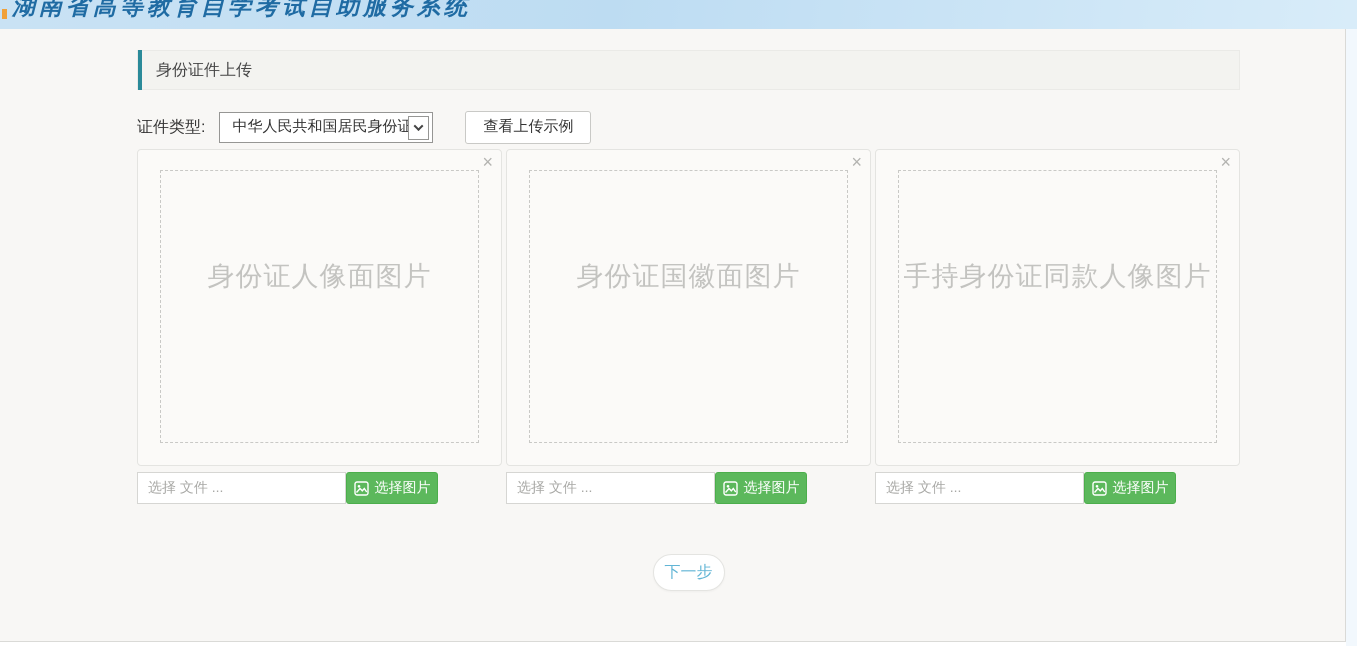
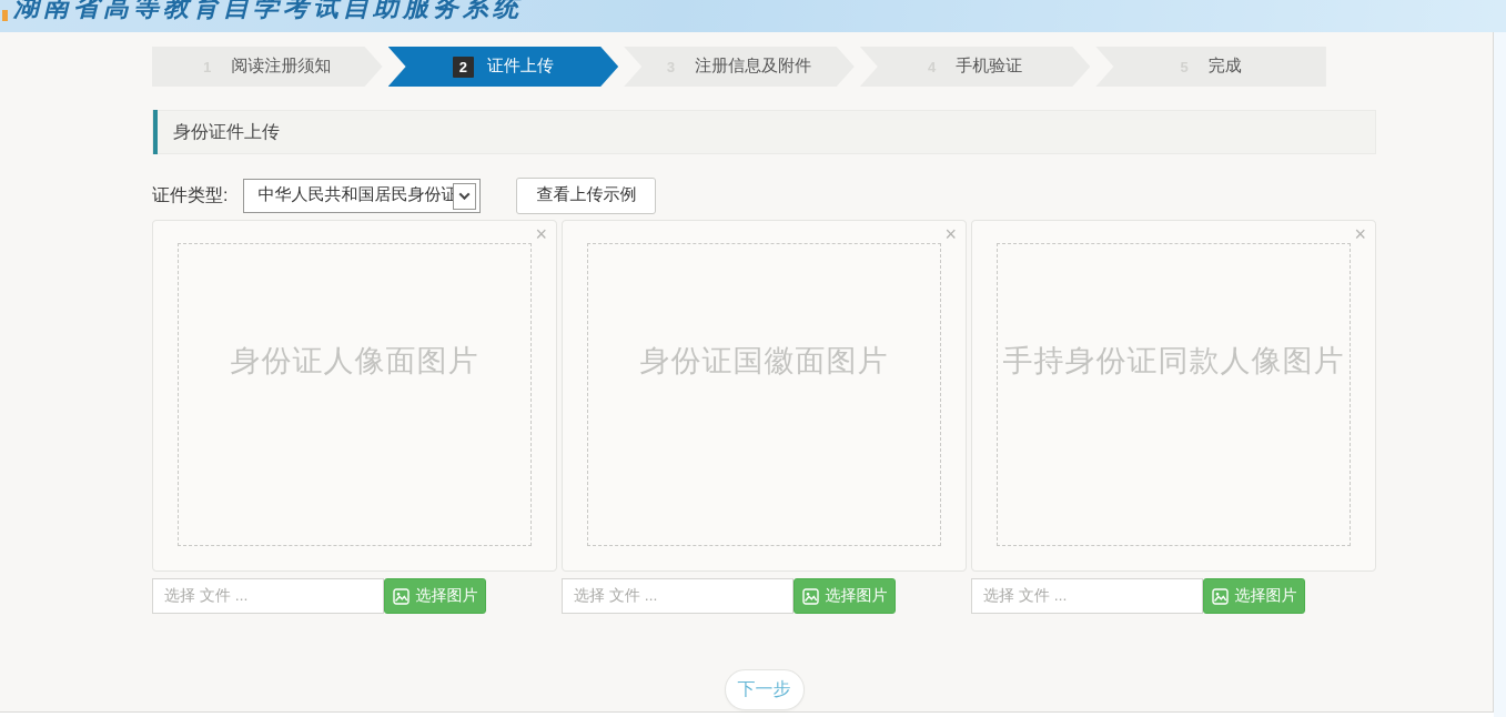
  湖南省高等教育自学考试自助服务系统
+ 1
+ 阅读注册须知
+ 2
+ 证件上传
+ 3
+ 注册信息及附件
+ 4
+ 手机验证
+ 5
+ 完成
  身份证件上传
  证件类型:
  中华人民共和国居民身份证
  查看上传示例
  ×
  身份证人像面图片
  选择 文件 ...
  选择图片
  ×
  身份证国徽面图片
  选择 文件 ...
  选择图片
  ×
  手持身份证同款人像图片
  选择 文件 ...
  选择图片
  下一步
